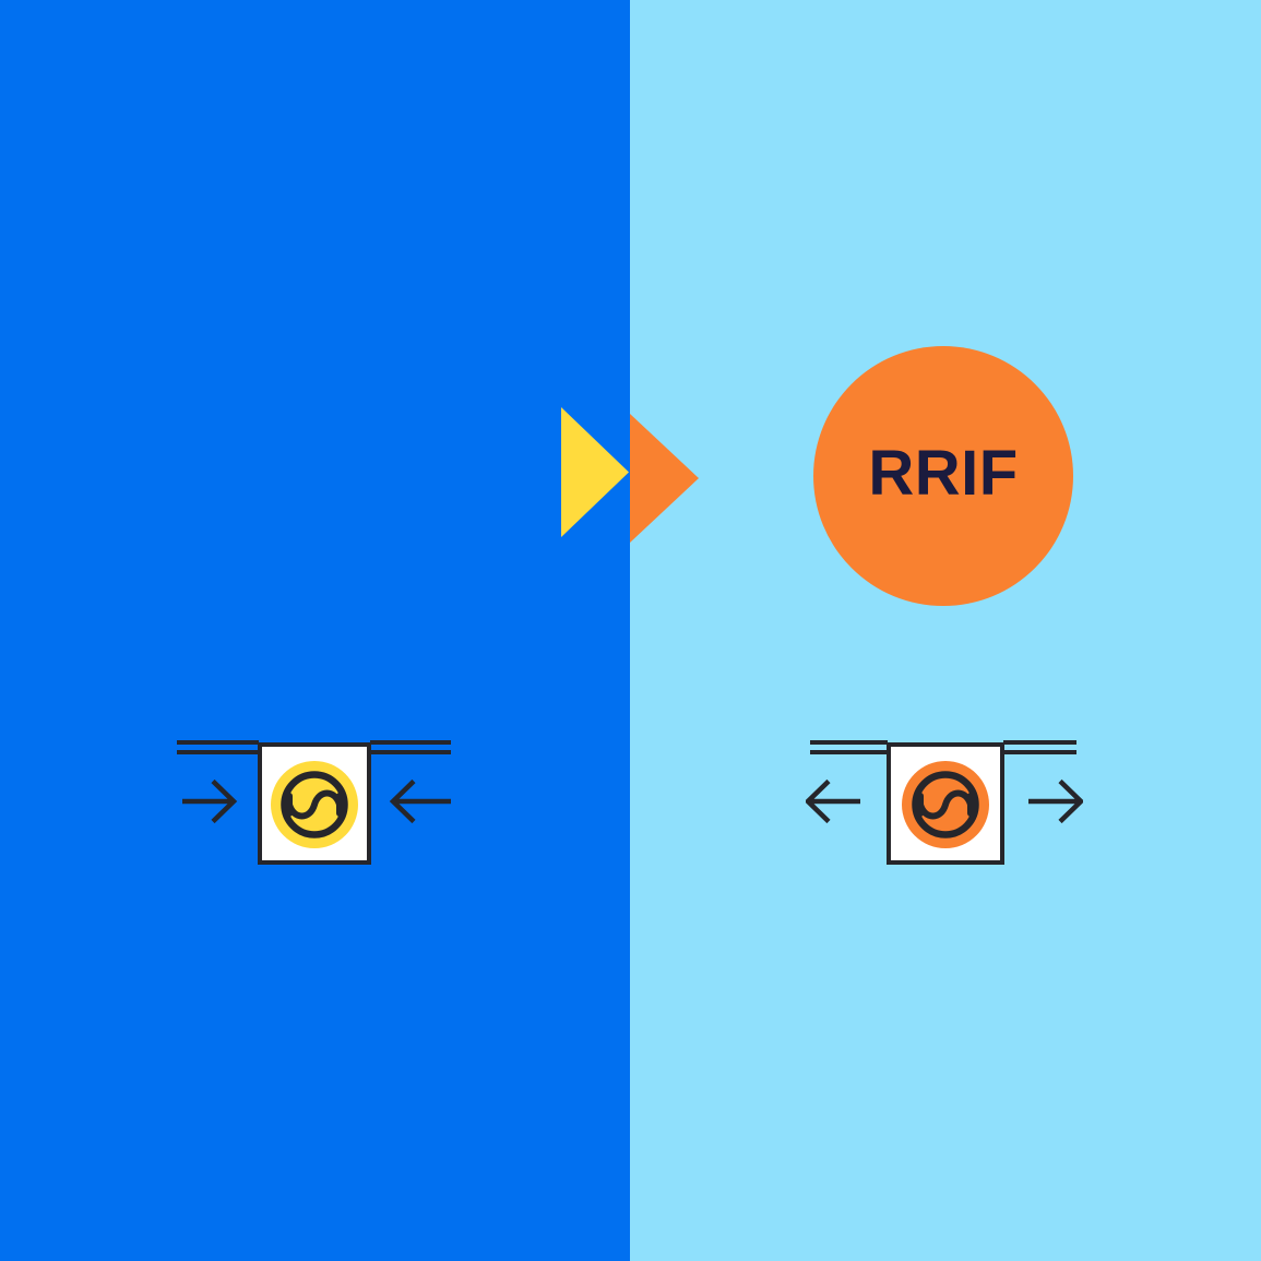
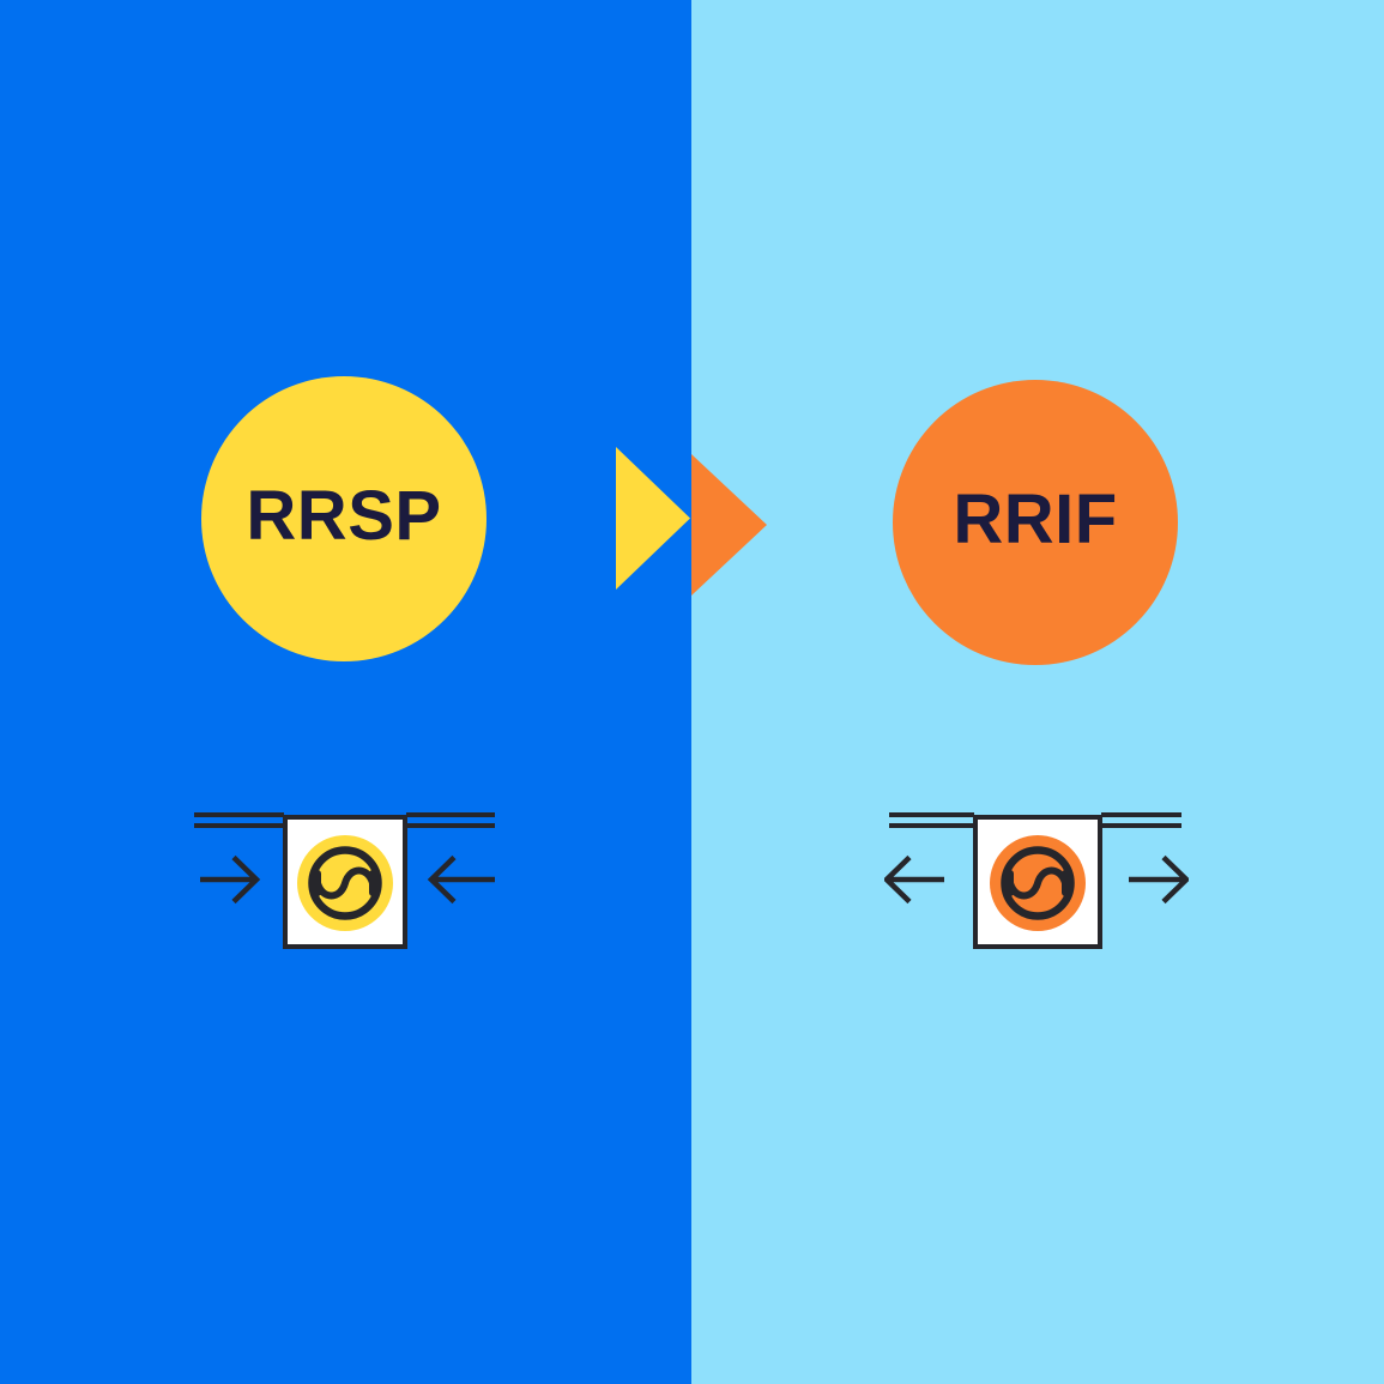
+ RRSP
  RRIF
